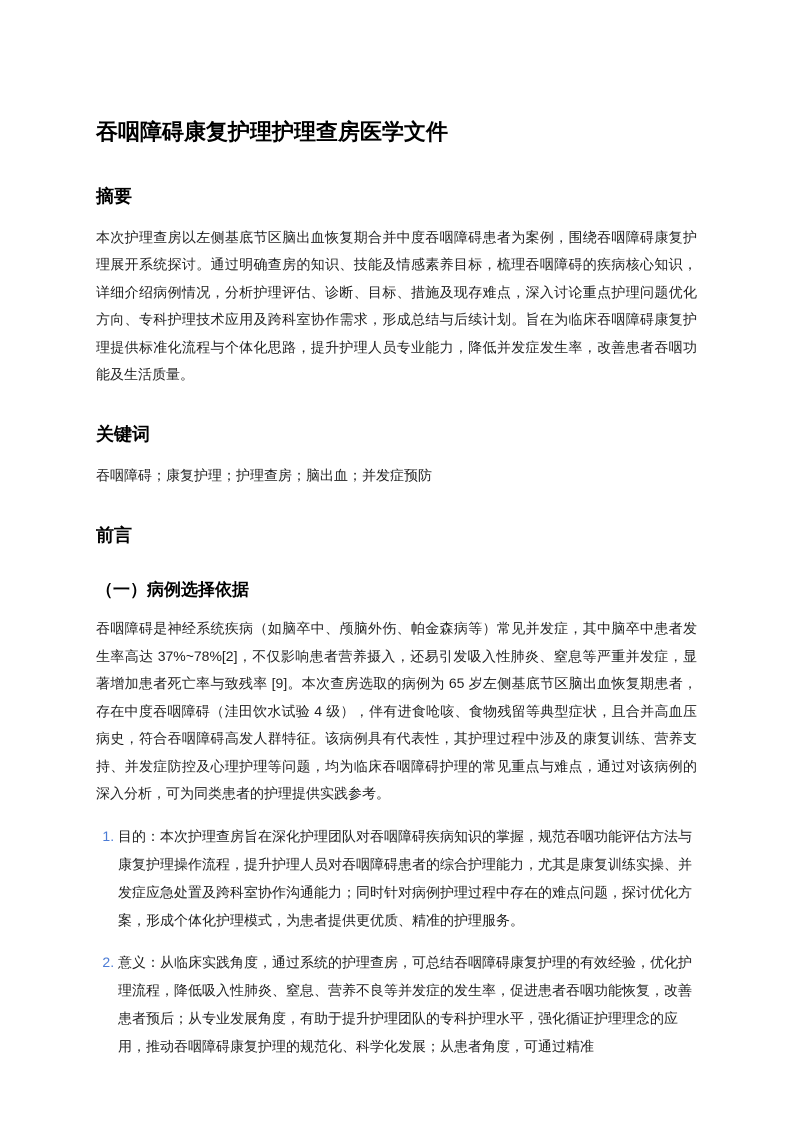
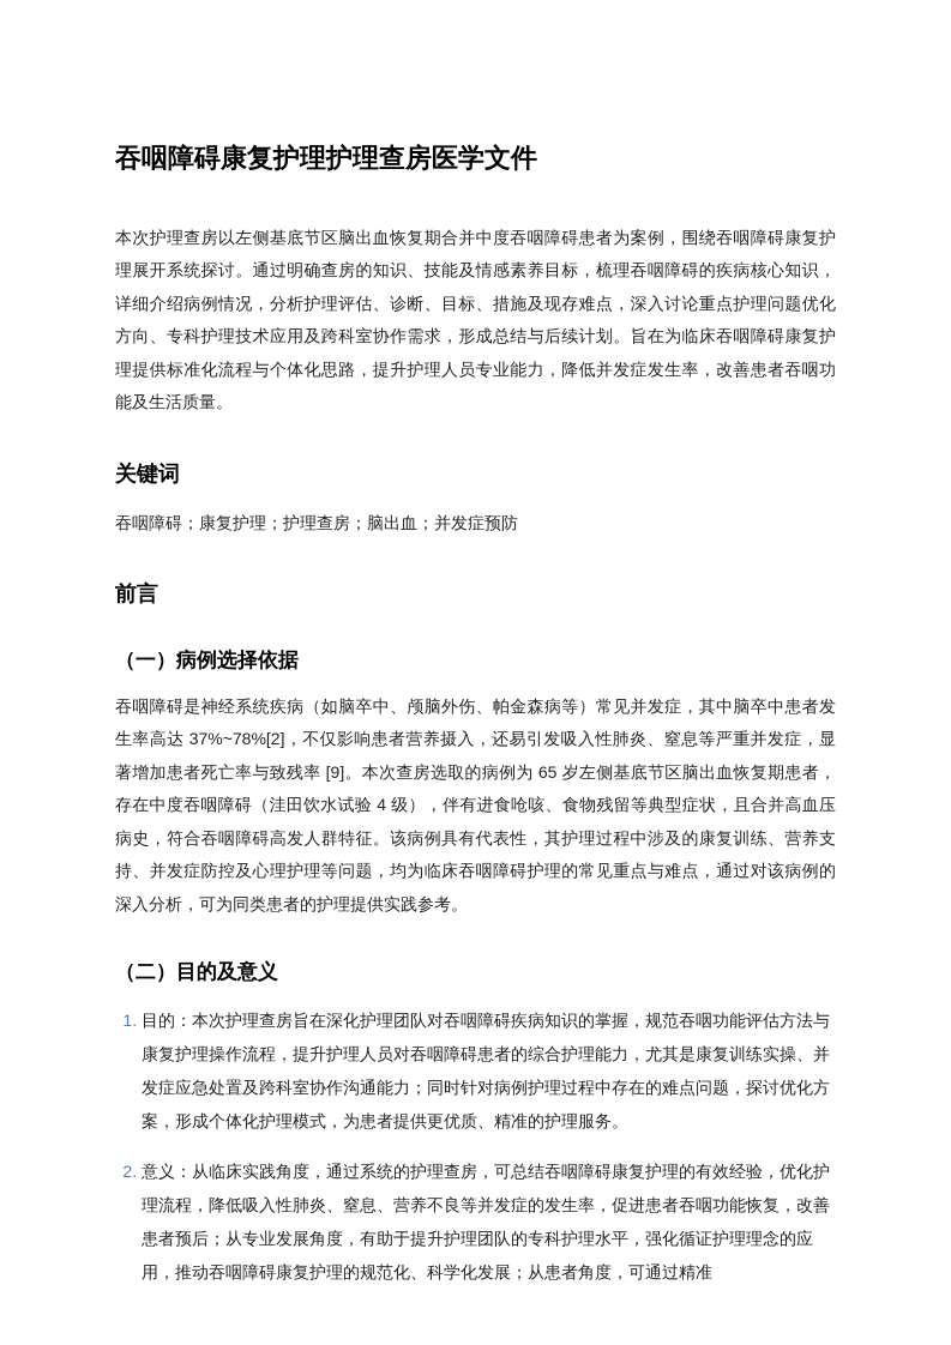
  吞咽障碍康复护理护理查房医学文件
- 摘要
  本次护理查房以左侧基底节区脑出血恢复期合并中度吞咽障碍患者为案例，围绕吞咽障碍康复护理展开系统探讨。通过明确查房的知识、技能及情感素养目标，梳理吞咽障碍的疾病核心知识，详细介绍病例情况，分析护理评估、诊断、目标、措施及现存难点，深入讨论重点护理问题优化方向、专科护理技术应用及跨科室协作需求，形成总结与后续计划。旨在为临床吞咽障碍康复护理提供标准化流程与个体化思路，提升护理人员专业能力，降低并发症发生率，改善患者吞咽功能及生活质量。
  关键词
  吞咽障碍；康复护理；护理查房；脑出血；并发症预防
  前言
  （一）病例选择依据
  吞咽障碍是神经系统疾病（如脑卒中、颅脑外伤、帕金森病等）常见并发症，其中脑卒中患者发生率高达 37%~78%[2]，不仅影响患者营养摄入，还易引发吸入性肺炎、窒息等严重并发症，显著增加患者死亡率与致残率 [9]。本次查房选取的病例为 65 岁左侧基底节区脑出血恢复期患者，存在中度吞咽障碍（洼田饮水试验 4 级），伴有进食呛咳、食物残留等典型症状，且合并高血压病史，符合吞咽障碍高发人群特征。该病例具有代表性，其护理过程中涉及的康复训练、营养支持、并发症防控及心理护理等问题，均为临床吞咽障碍护理的常见重点与难点，通过对该病例的深入分析，可为同类患者的护理提供实践参考。
+ （二）目的及意义
  目的：本次护理查房旨在深化护理团队对吞咽障碍疾病知识的掌握，规范吞咽功能评估方法与康复护理操作流程，提升护理人员对吞咽障碍患者的综合护理能力，尤其是康复训练实操、并发症应急处置及跨科室协作沟通能力；同时针对病例护理过程中存在的难点问题，探讨优化方案，形成个体化护理模式，为患者提供更优质、精准的护理服务。
  意义：从临床实践角度，通过系统的护理查房，可总结吞咽障碍康复护理的有效经验，优化护理流程，降低吸入性肺炎、窒息、营养不良等并发症的发生率，促进患者吞咽功能恢复，改善患者预后；从专业发展角度，有助于提升护理团队的专科护理水平，强化循证护理理念的应用，推动吞咽障碍康复护理的规范化、科学化发展；从患者角度，可通过精准
